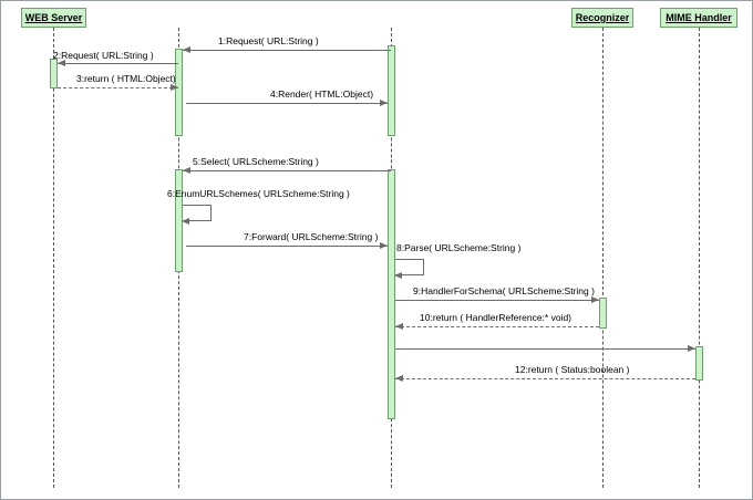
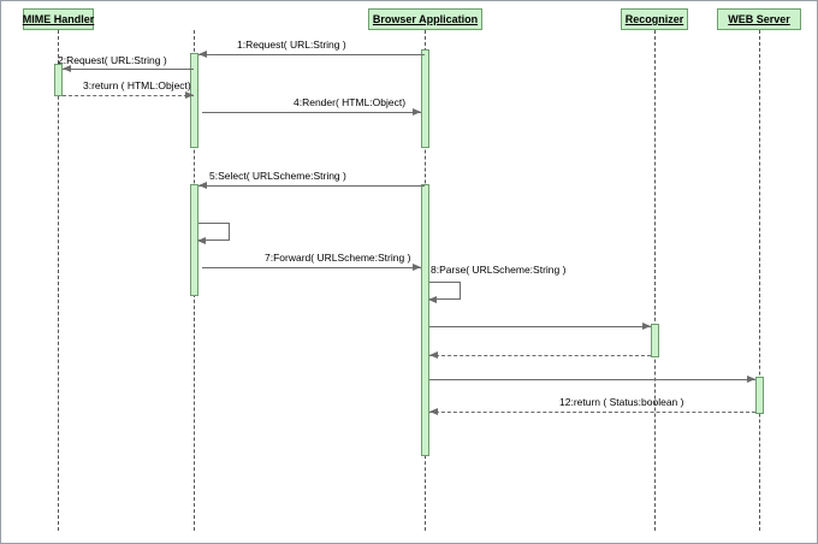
- WEB Server
+ MIME Handler
+ Browser Application
  Recognizer
- MIME Handler
+ WEB Server
  1:Request( URL:String )
  2:Request( URL:String )
  3:return ( HTML:Object)
  4:Render( HTML:Object)
  5:Select( URLScheme:String )
- 6:EnumURLSchemes( URLScheme:String )
  7:Forward( URLScheme:String )
  8:Parse( URLScheme:String )
- 9:HandlerForSchema( URLScheme:String )
- 10:return ( HandlerReference:* void)
  12:return ( Status:boolean )
